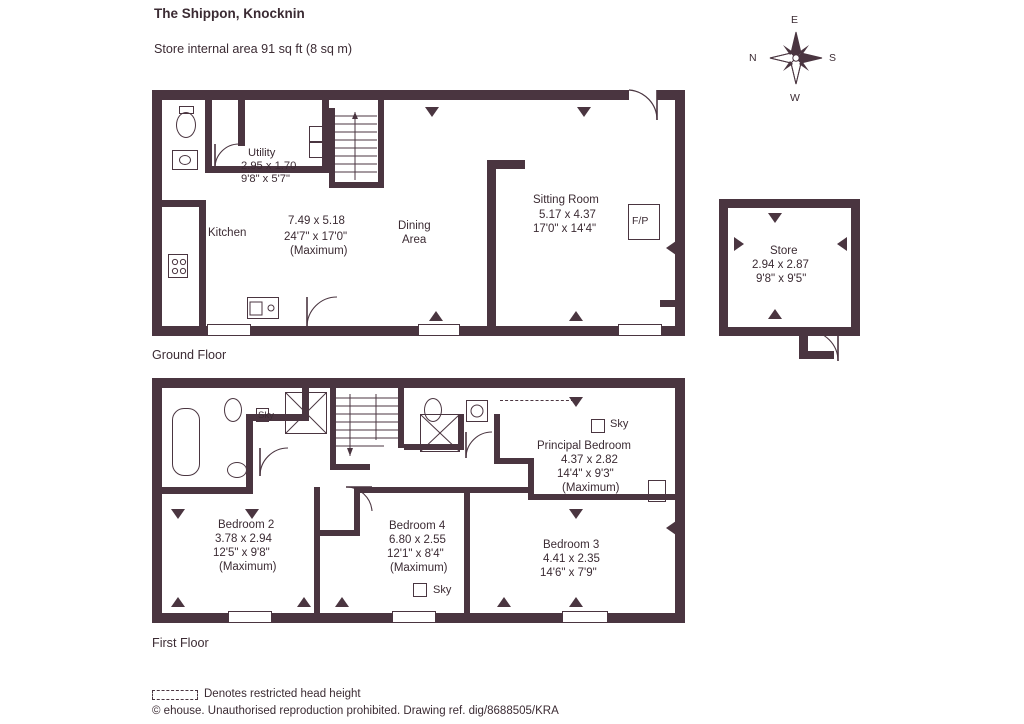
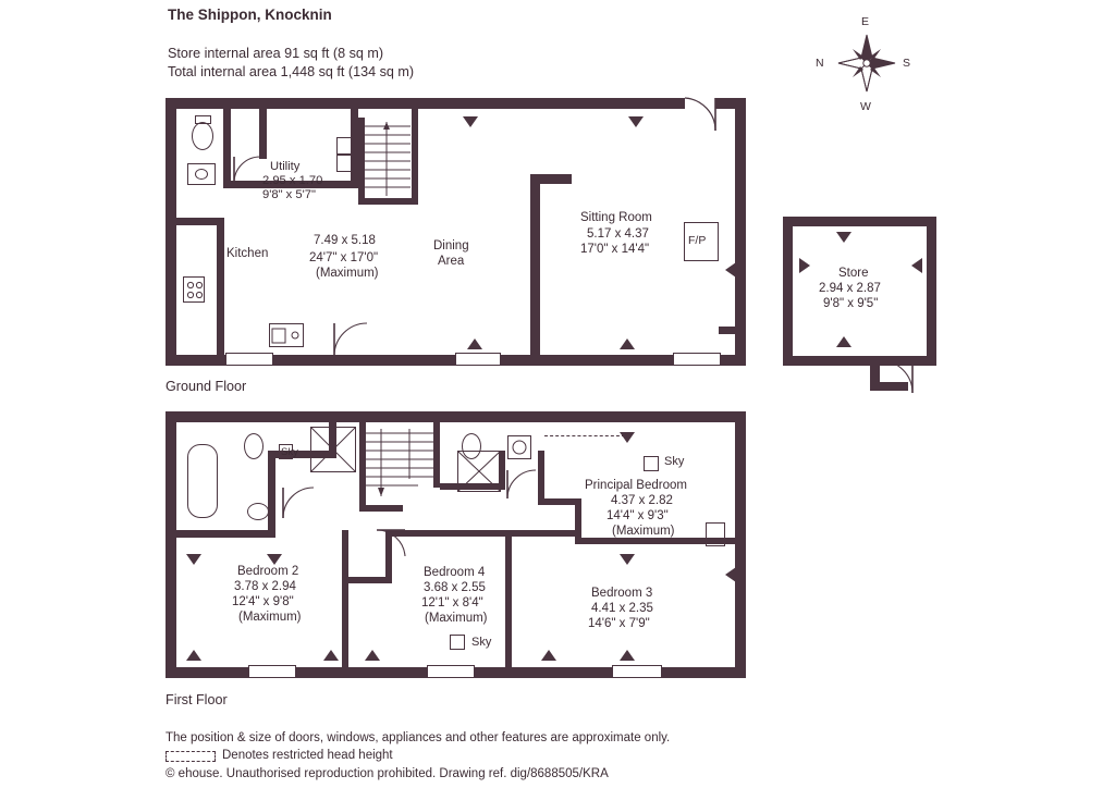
  The Shippon, Knocknin
  Store internal area 91 sq ft (8 sq m)
+ Total internal area 1,448 sq ft (134 sq m)
  E
  N
  S
  W
  F/P
  Utility
  2.95 x 1.70
  9'8" x 5'7"
  Kitchen
  7.49 x 5.18
  24'7" x 17'0"
  (Maximum)
  Dining
  Area
  Sitting Room
  5.17 x 4.37
  17'0" x 14'4"
  Store
  2.94 x 2.87
  9'8" x 9'5"
  Ground Floor
  Sky
  Sky
  Sky
  Principal Bedroom
  4.37 x 2.82
  14'4" x 9'3"
  (Maximum)
  Bedroom 2
  3.78 x 2.94
- 12'5" x 9'8"
+ 12'4" x 9'8"
  (Maximum)
  Bedroom 4
- 6.80 x 2.55
+ 3.68 x 2.55
  12'1" x 8'4"
  (Maximum)
  Bedroom 3
  4.41 x 2.35
  14'6" x 7'9"
  First Floor
+ The position & size of doors, windows, appliances and other features are approximate only.
  Denotes restricted head height
  © ehouse. Unauthorised reproduction prohibited. Drawing ref. dig/8688505/KRA
